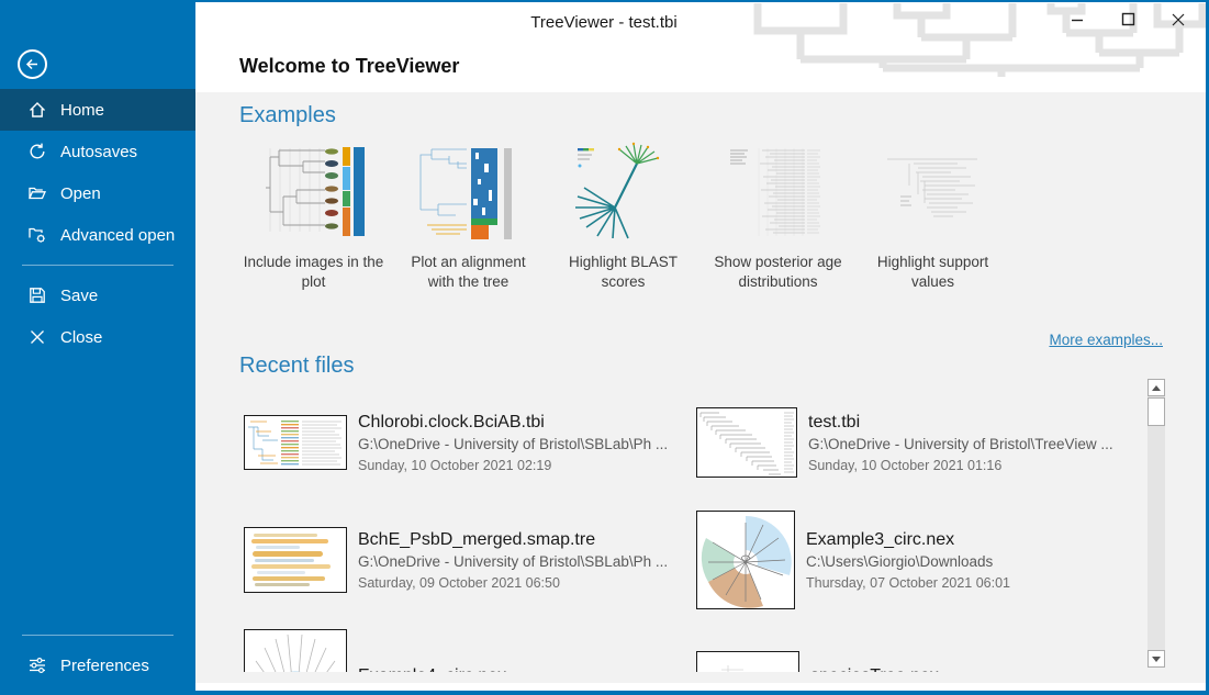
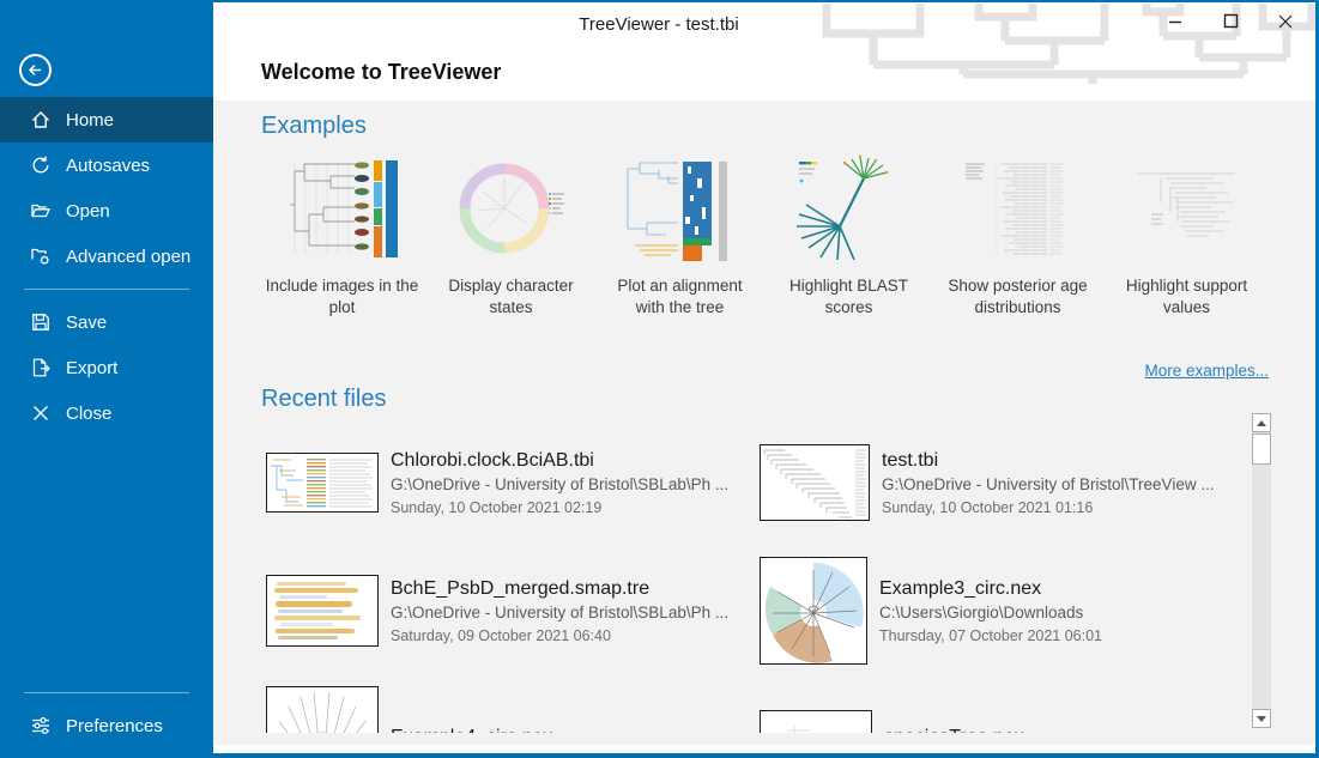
  Home
  Autosaves
  Open
  Advanced open
  Save
+ Export
  Close
  Preferences
  TreeViewer - test.tbi
  Welcome to TreeViewer
  Examples
  Include images in the plot
+ Display character states
  Plot an alignment with the tree
  Highlight BLAST scores
  Show posterior age distributions
  Highlight support values
  More examples...
  Recent files
  Chlorobi.clock.BciAB.tbi
  G:\OneDrive - University of Bristol\SBLab\Ph ...
  Sunday, 10 October 2021 02:19
  test.tbi
  G:\OneDrive - University of Bristol\TreeView ...
  Sunday, 10 October 2021 01:16
  BchE_PsbD_merged.smap.tre
  G:\OneDrive - University of Bristol\SBLab\Ph ...
- Saturday, 09 October 2021 06:50
+ Saturday, 09 October 2021 06:40
  Example3_circ.nex
  C:\Users\Giorgio\Downloads
  Thursday, 07 October 2021 06:01
